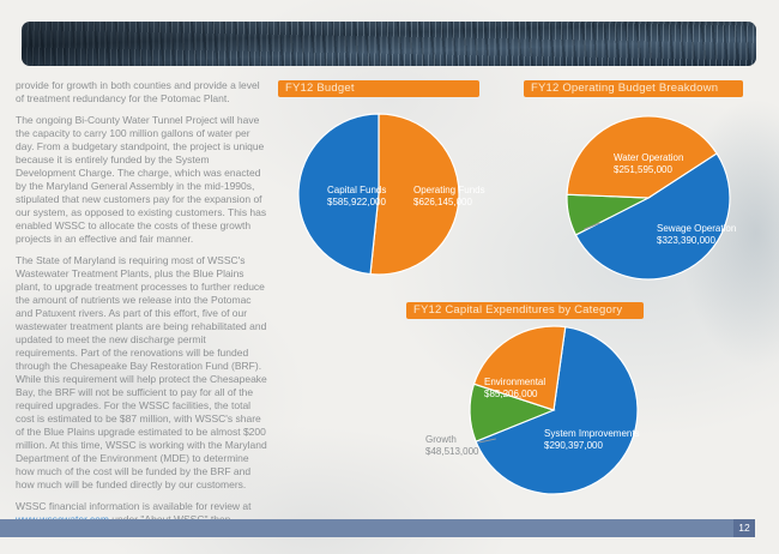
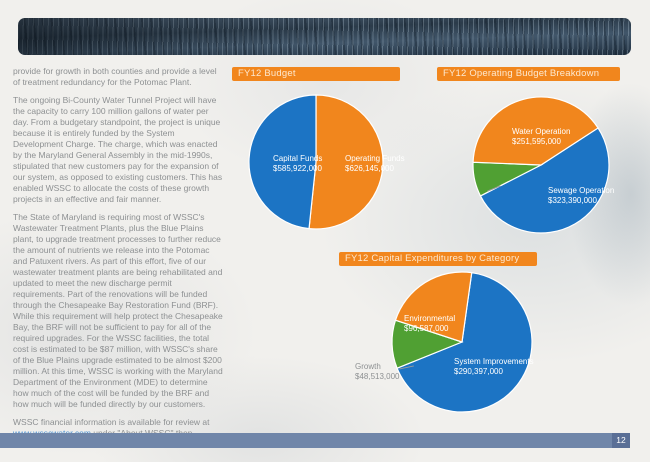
  provide for growth in both counties and provide a level of treatment redundancy for the Potomac Plant.
  The ongoing Bi-County Water Tunnel Project will have the capacity to carry 100 million gallons of water per day. From a budgetary standpoint, the project is unique because it is entirely funded by the System Development Charge. The charge, which was enacted by the Maryland General Assembly in the mid-1990s, stipulated that new customers pay for the expansion of our system, as opposed to existing customers. This has enabled WSSC to allocate the costs of these growth projects in an effective and fair manner.
  The State of Maryland is requiring most of WSSC's Wastewater Treatment Plants, plus the Blue Plains plant, to upgrade treatment processes to further reduce the amount of nutrients we release into the Potomac and Patuxent rivers. As part of this effort, five of our wastewater treatment plants are being rehabilitated and updated to meet the new discharge permit requirements. Part of the renovations will be funded through the Chesapeake Bay Restoration Fund (BRF). While this requirement will help protect the Chesapeake Bay, the BRF will not be sufficient to pay for all of the required upgrades. For the WSSC facilities, the total cost is estimated to be $87 million, with WSSC's share of the Blue Plains upgrade estimated to be almost $200 million. At this time, WSSC is working with the Maryland Department of the Environment (MDE) to determine how much of the cost will be funded by the BRF and how much will be funded directly by our customers.
  FY12 Budget
  Capital Funds
  $585,922,000
  Operating Funds
  $626,145,000
  FY12 Operating Budget Breakdown
  Water Operation
  $251,595,000
  Sewage Operation
  $323,390,000
  FY12 Capital Expenditures by Category
  Environmental
- $85,206,000
+ $96,587,000
  System Improvements
  $290,397,000
  Growth
  $48,513,000
  12
